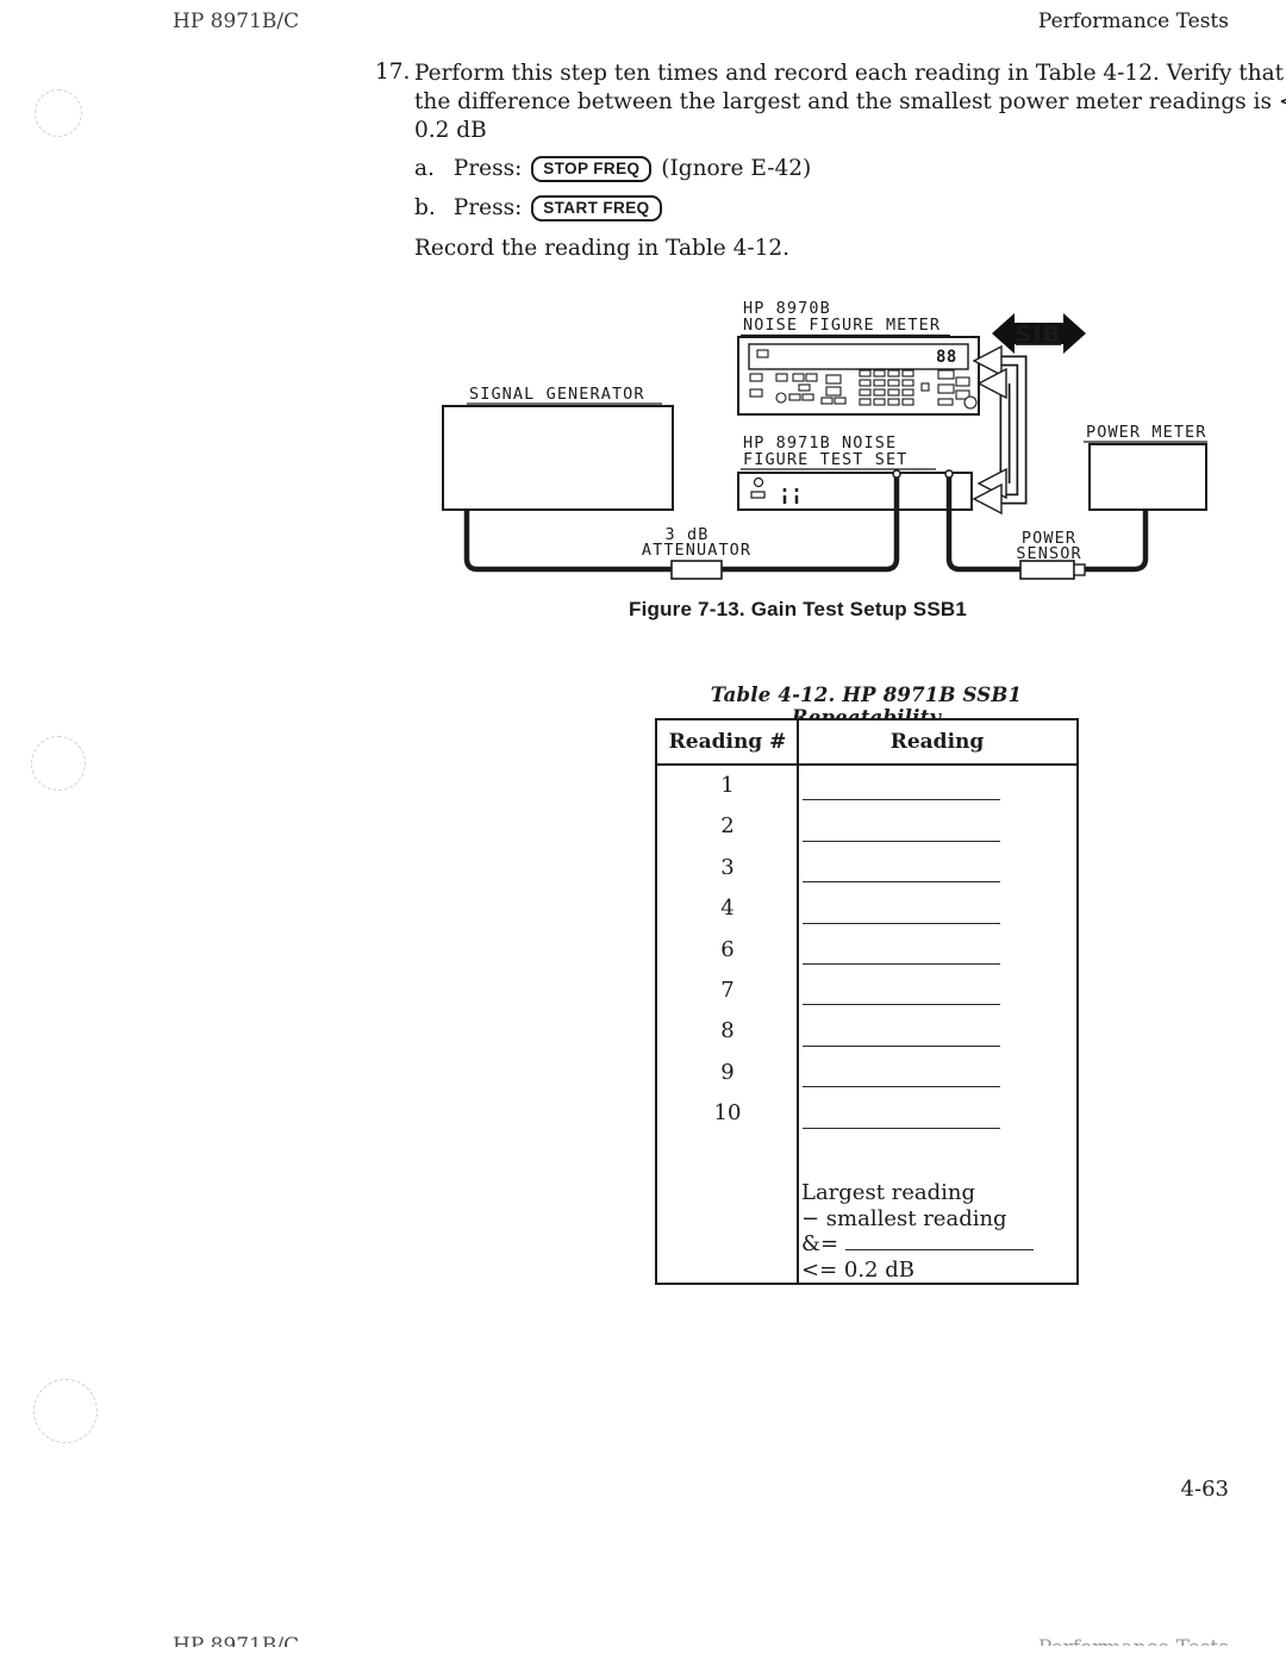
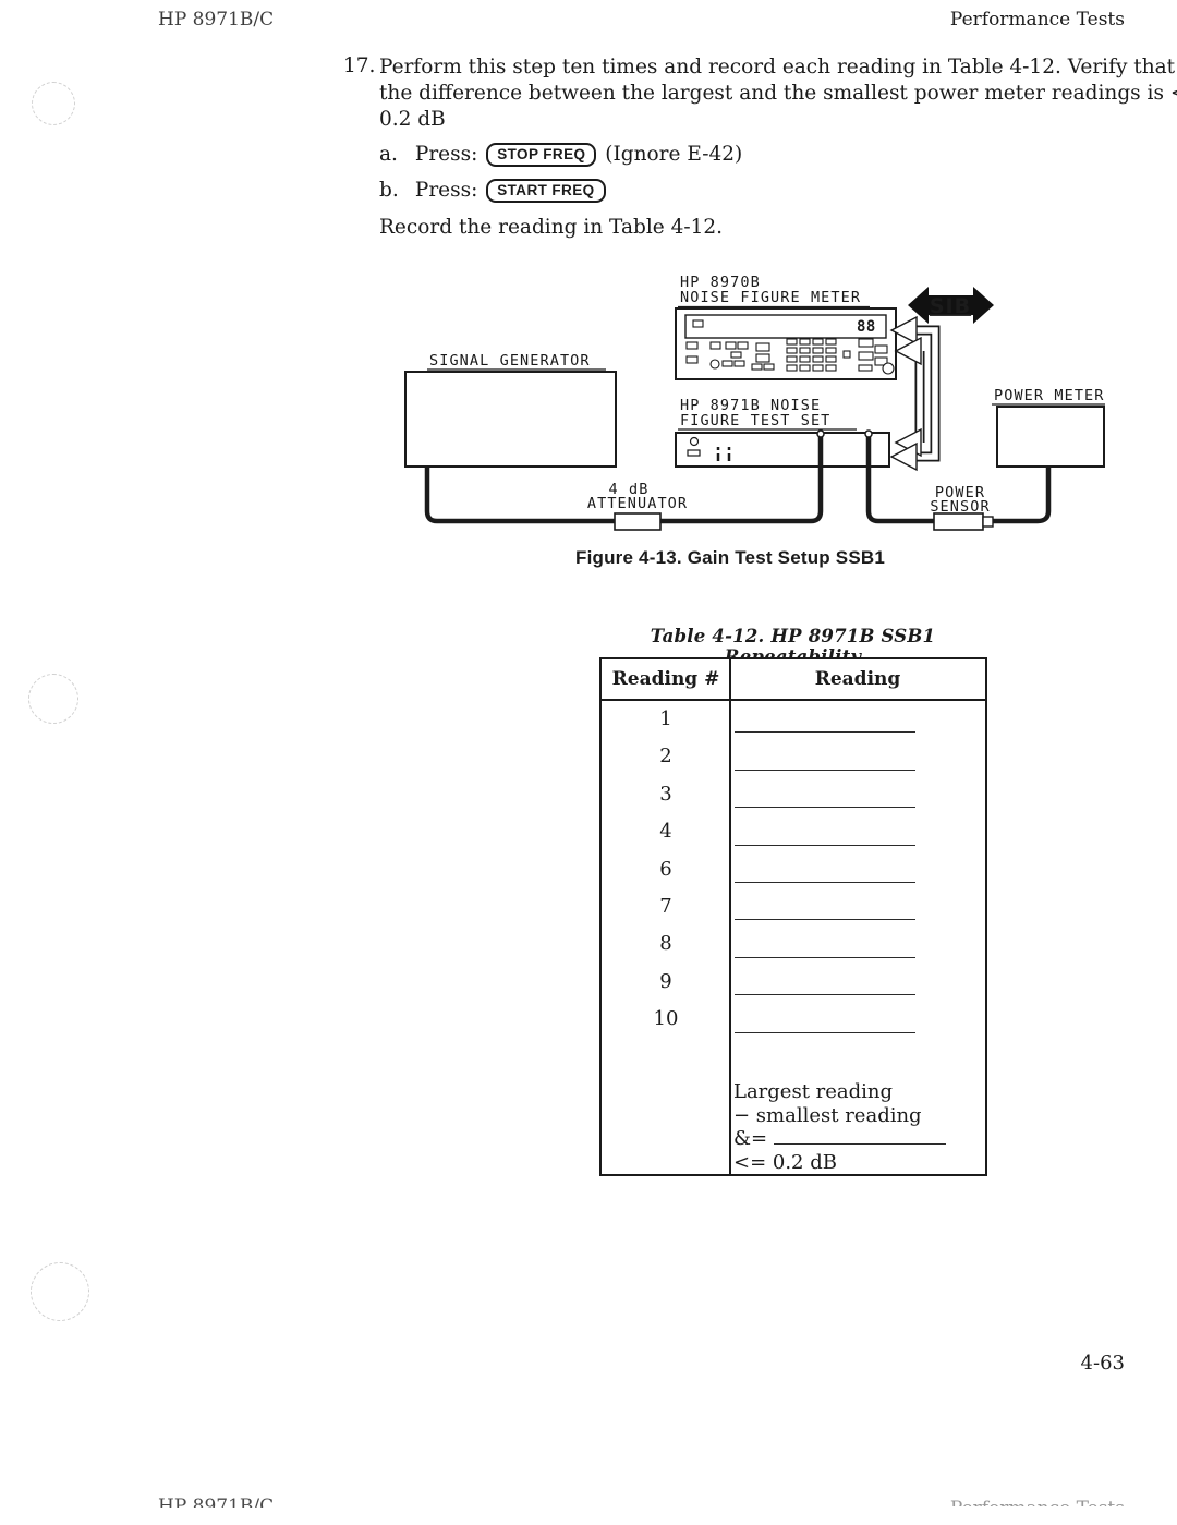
  HP 8971B/C
  Performance Tests
  17.
  Perform this step ten times and record each reading in Table 4-12. Verify that
  the difference between the largest and the smallest power meter readings is
  0.2 dB
  a. Press: STOP FREQ (Ignore E-42)
  b. Press: START FREQ
  Record the reading in Table 4-12.
  HP 8970B
  NOISE FIGURE METER
  88
  SIB
  SIGNAL GENERATOR
  HP 8971B NOISE
  FIGURE TEST SET
  POWER METER
- 3 dB
+ 4 dB
  ATTENUATOR
  POWER
  SENSOR
- Figure 7-13. Gain Test Setup SSB1
+ Figure 4-13. Gain Test Setup SSB1
  Reading #
  Reading
  1
  2
  3
  4
  6
  7
  8
  9
  10
  Largest reading
  − smallest reading
  &=
  <= 0.2 dB
  4-63
  HP 8971B/C
